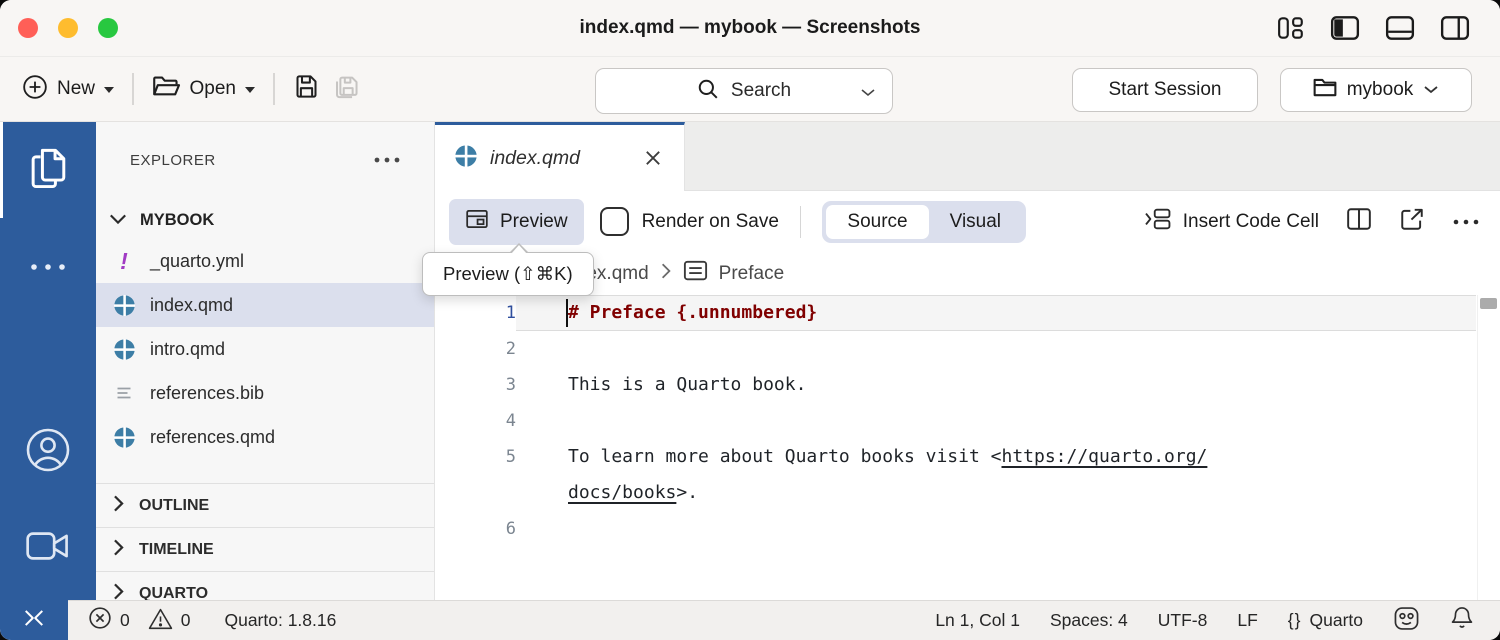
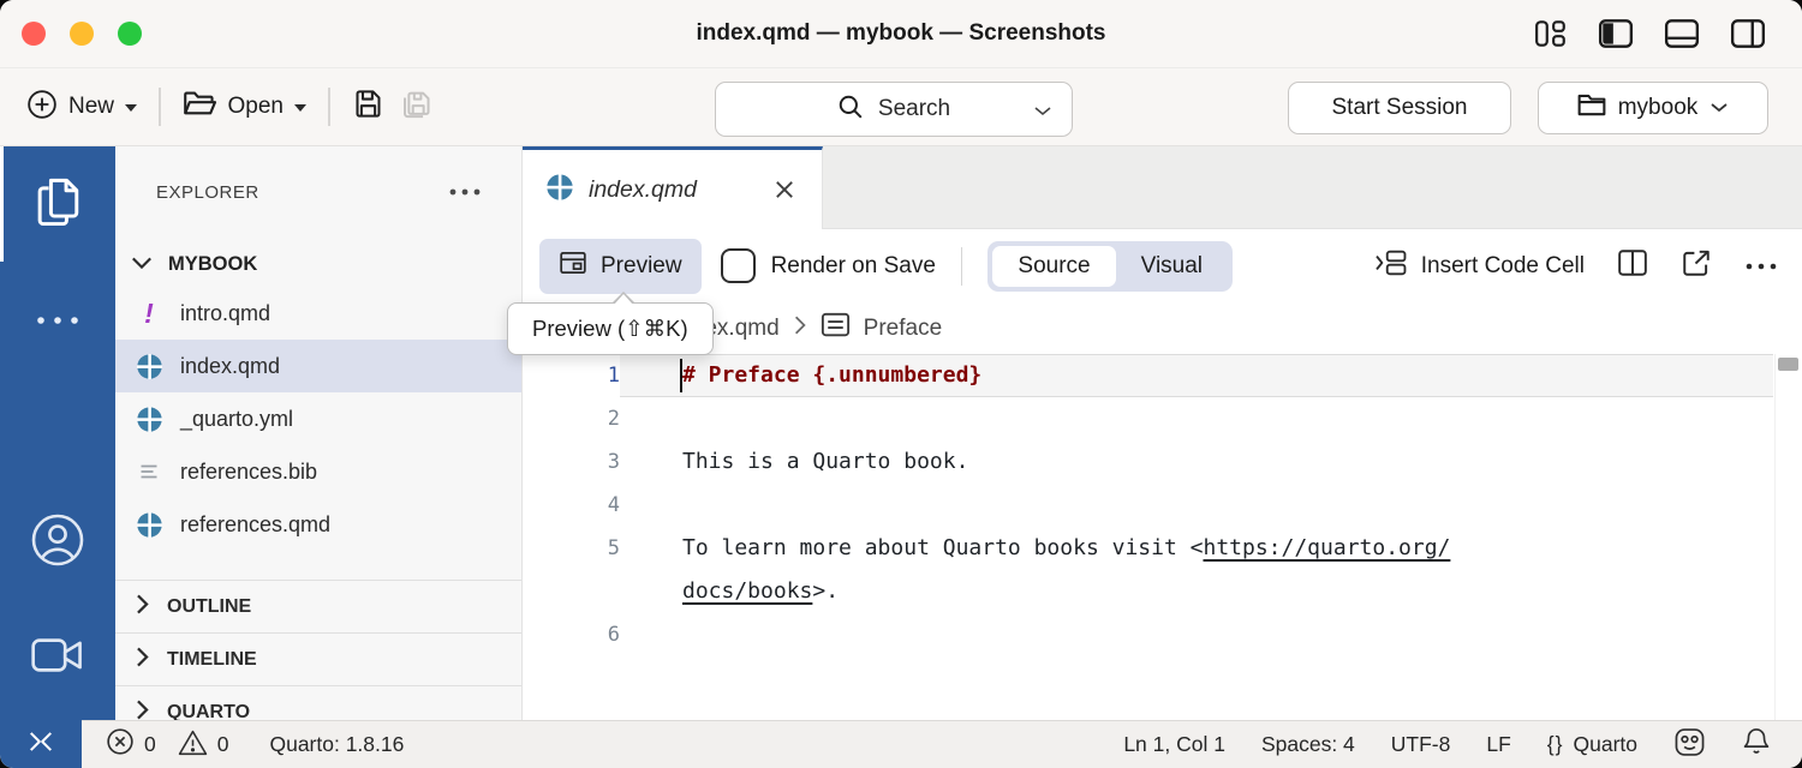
  index.qmd — mybook — Screenshots
  New
  Open
  Search
  Start Session
  mybook
  EXPLORER
  MYBOOK
  !
- _quarto.yml
+ intro.qmd
  index.qmd
- intro.qmd
+ _quarto.yml
  references.bib
  references.qmd
  OUTLINE
  TIMELINE
  QUARTO
  index.qmd
  Preview
  Render on Save
  Source
  Visual
  Insert Code Cell
  Preface
  1
  # Preface {.unnumbered}
  2
  3
  This is a Quarto book.
  4
  5
  To learn more about Quarto books visit <https://quarto.org/
  docs/books>.
  6
  Preview (⇧⌘K)
  0
  0
  Quarto: 1.8.16
  Ln 1, Col 1
  Spaces: 4
  UTF-8
  LF
  {}
  Quarto
